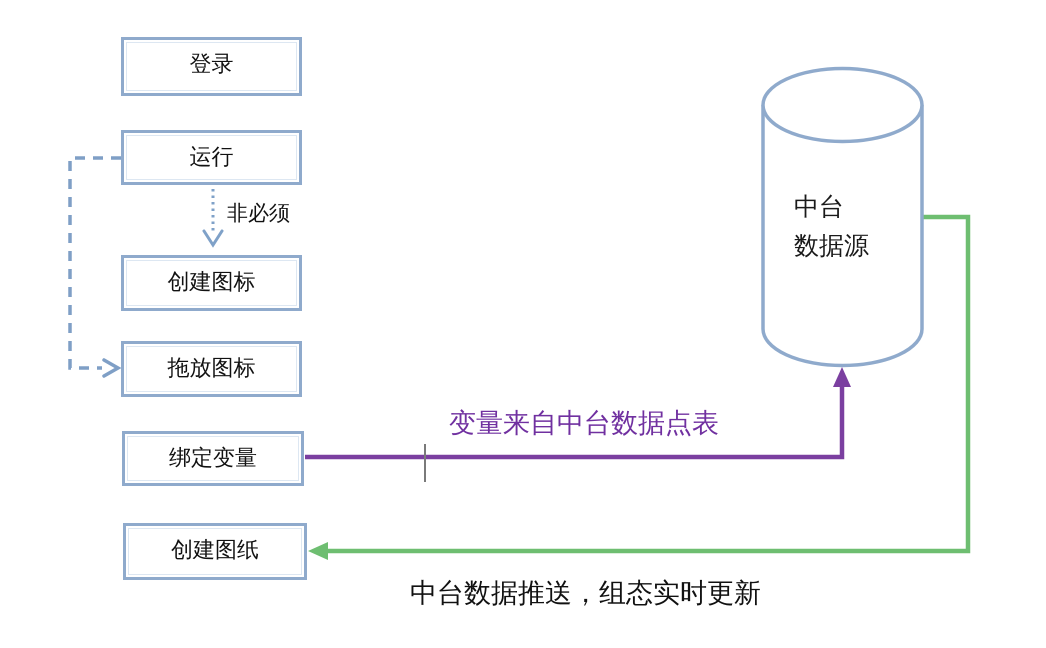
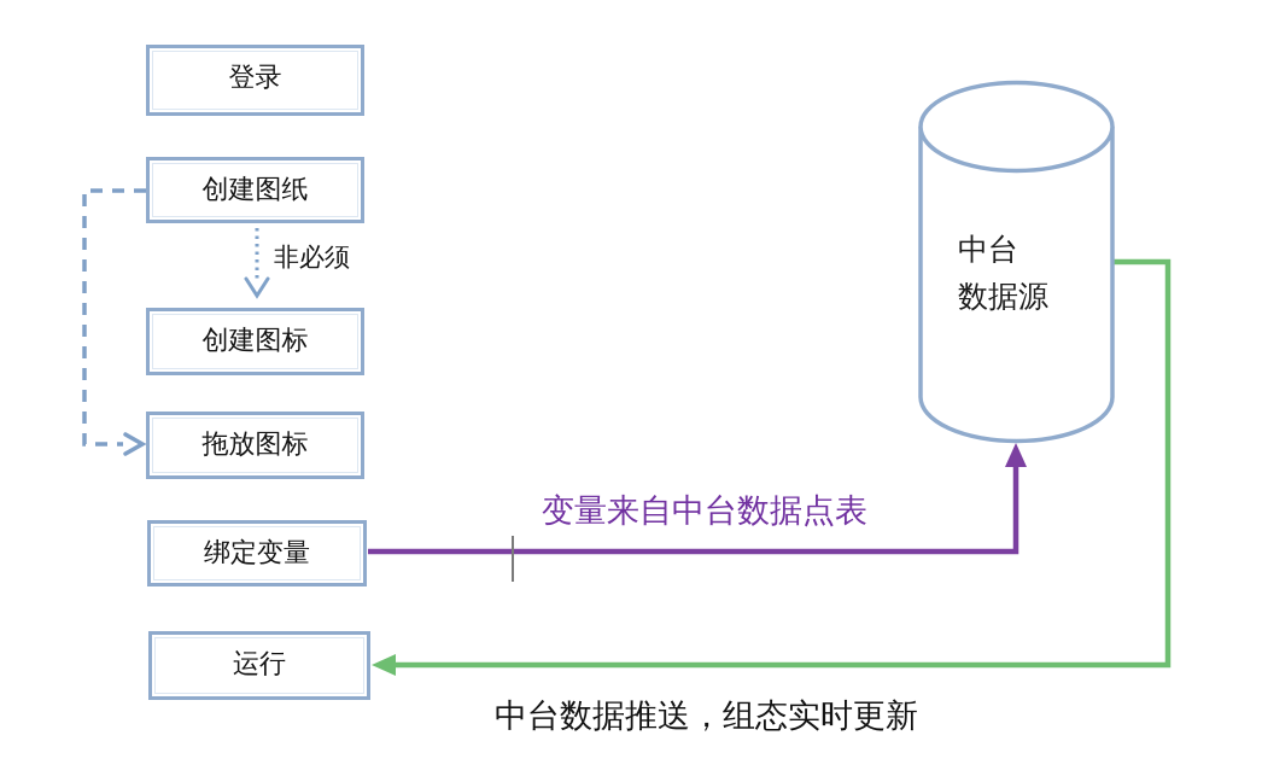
  登录
- 运行
+ 创建图纸
  创建图标
  拖放图标
  绑定变量
- 创建图纸
+ 运行
  中台
  数据源
  非必须
  变量来自中台数据点表
  中台数据推送，组态实时更新
